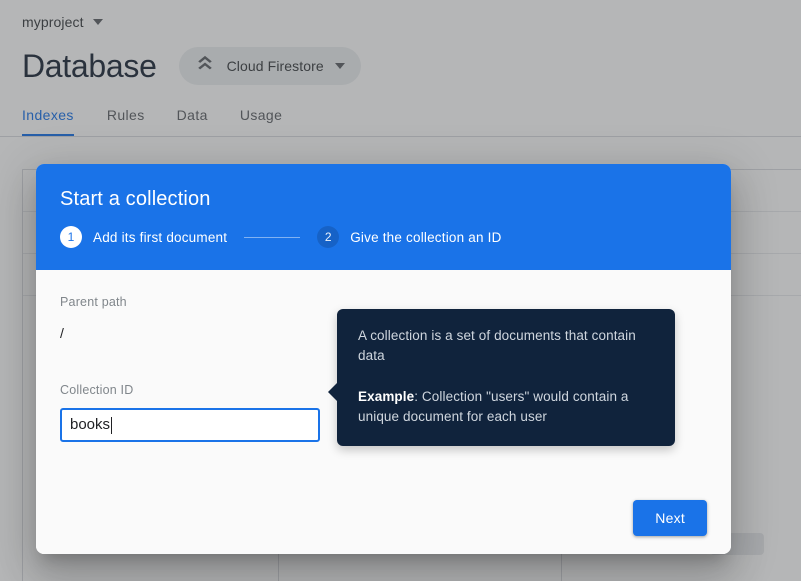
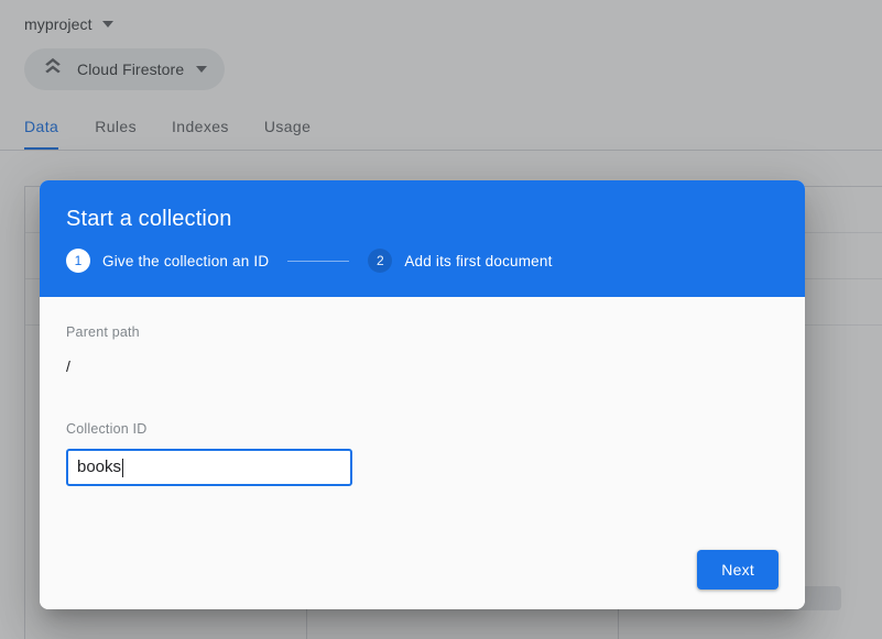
  myproject
- Database
  Cloud Firestore
- Indexes
+ Data
  Rules
- Data
+ Indexes
  Usage
  Start a collection
  1
- Add its first document
+ Give the collection an ID
  2
- Give the collection an ID
+ Add its first document
  Parent path
  /
  Collection ID
  books
- A collection is a set of documents that contain data
- Example: Collection "users" would contain a unique document for each user
  Next
